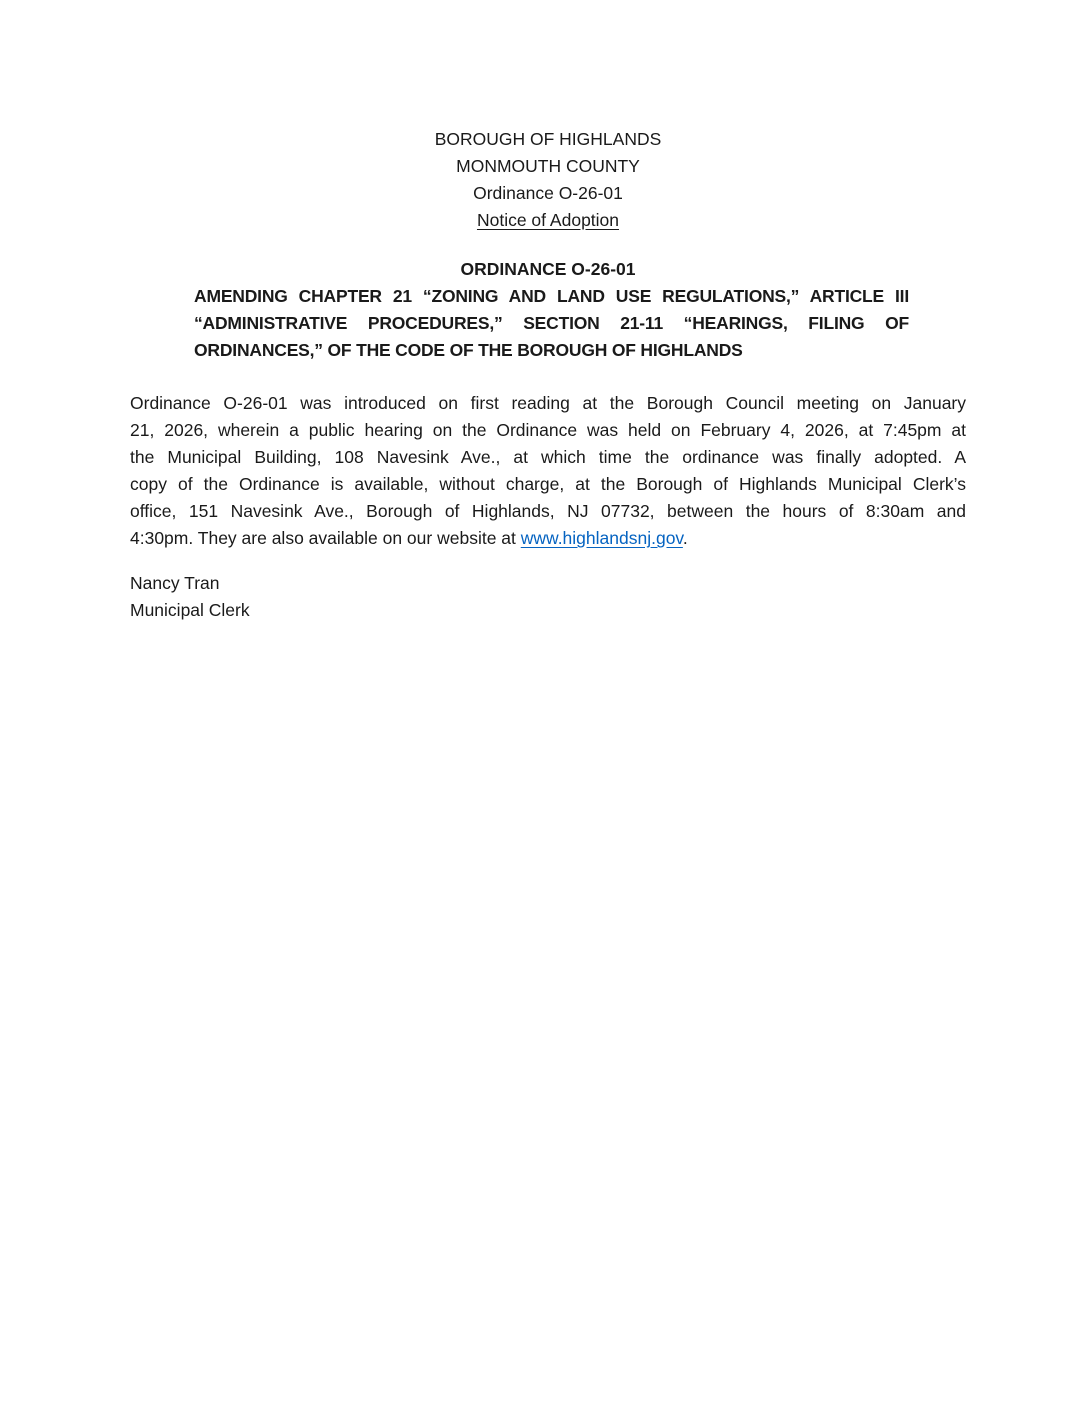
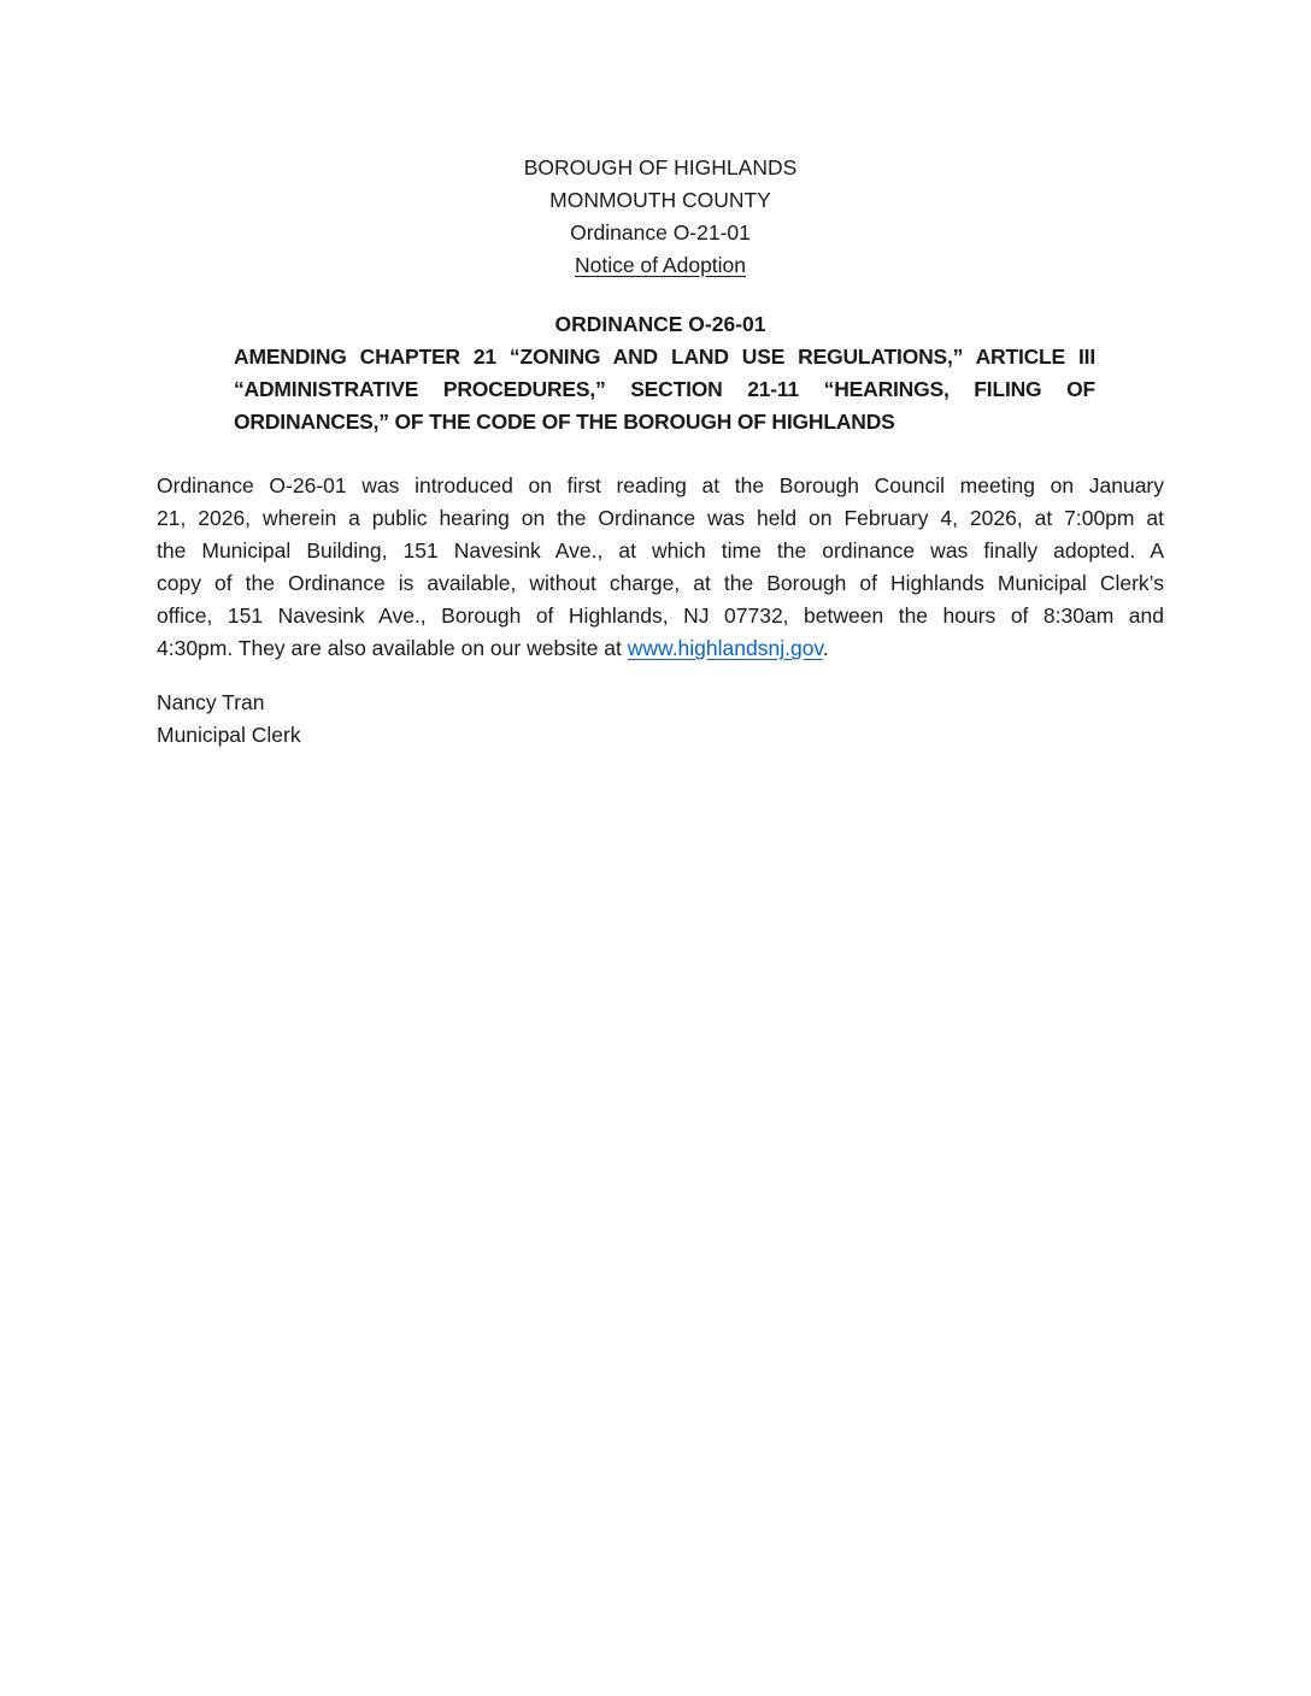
  BOROUGH OF HIGHLANDS
  MONMOUTH COUNTY
- Ordinance O-26-01
+ Ordinance O-21-01
  Notice of Adoption
  ORDINANCE O-26-01
  AMENDING CHAPTER 21 “ZONING AND LAND USE REGULATIONS,” ARTICLE III
  “ADMINISTRATIVE PROCEDURES,” SECTION 21-11 “HEARINGS, FILING OF
  ORDINANCES,” OF THE CODE OF THE BOROUGH OF HIGHLANDS
  Ordinance O-26-01 was introduced on first reading at the Borough Council meeting on January
- 21, 2026, wherein a public hearing on the Ordinance was held on February 4, 2026, at 7:45pm at
+ 21, 2026, wherein a public hearing on the Ordinance was held on February 4, 2026, at 7:00pm at
- the Municipal Building, 108 Navesink Ave., at which time the ordinance was finally adopted. A
+ the Municipal Building, 151 Navesink Ave., at which time the ordinance was finally adopted. A
  copy of the Ordinance is available, without charge, at the Borough of Highlands Municipal Clerk’s
  office, 151 Navesink Ave., Borough of Highlands, NJ 07732, between the hours of 8:30am and
  4:30pm. They are also available on our website at www.highlandsnj.gov.
  Nancy Tran
  Municipal Clerk
